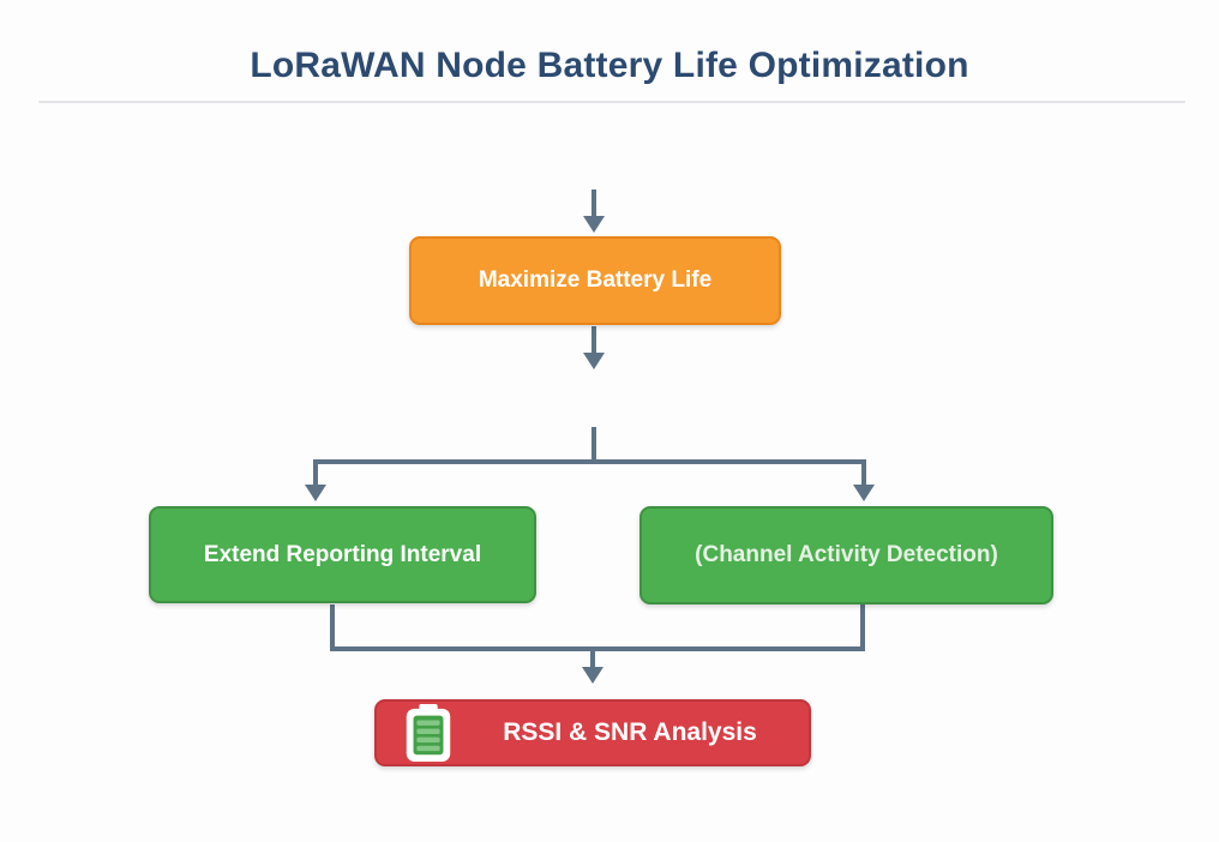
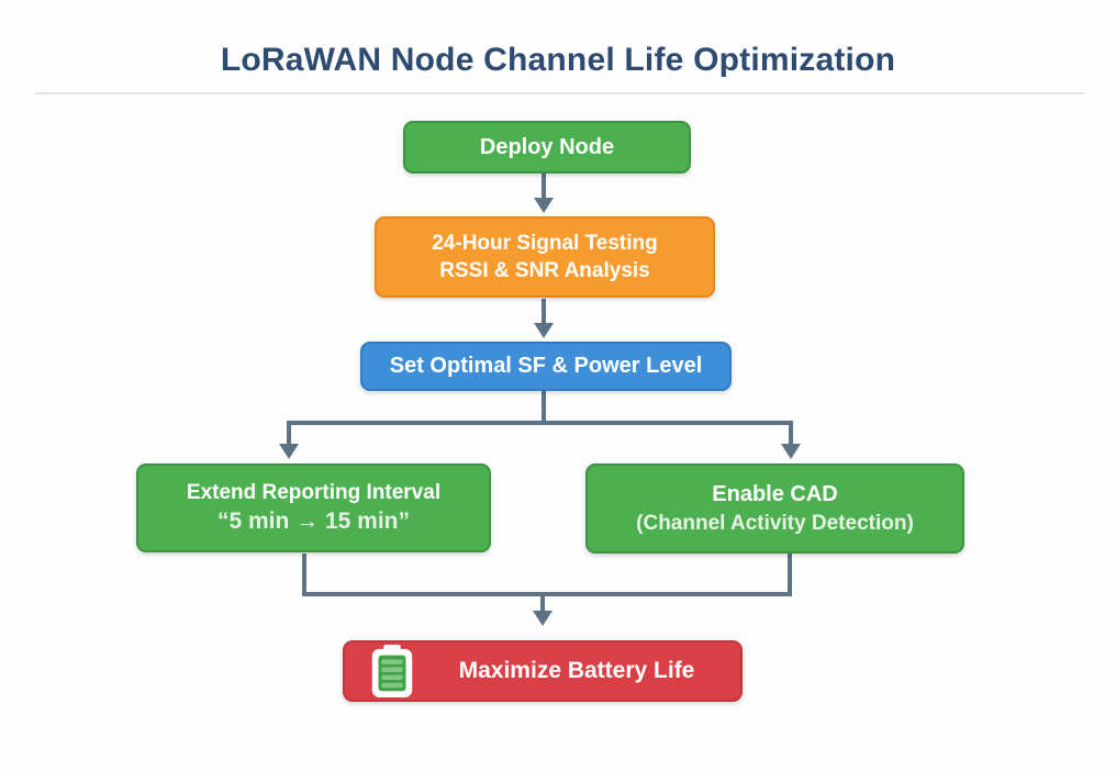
- LoRaWAN Node Battery Life Optimization
+ LoRaWAN Node Channel Life Optimization
+ Deploy Node
+ 24-Hour Signal Testing
- Maximize Battery Life
+ RSSI & SNR Analysis
+ Set Optimal SF & Power Level
  Extend Reporting Interval
+ “5 min → 15 min”
+ Enable CAD
  (Channel Activity Detection)
- RSSI & SNR Analysis
+ Maximize Battery Life
